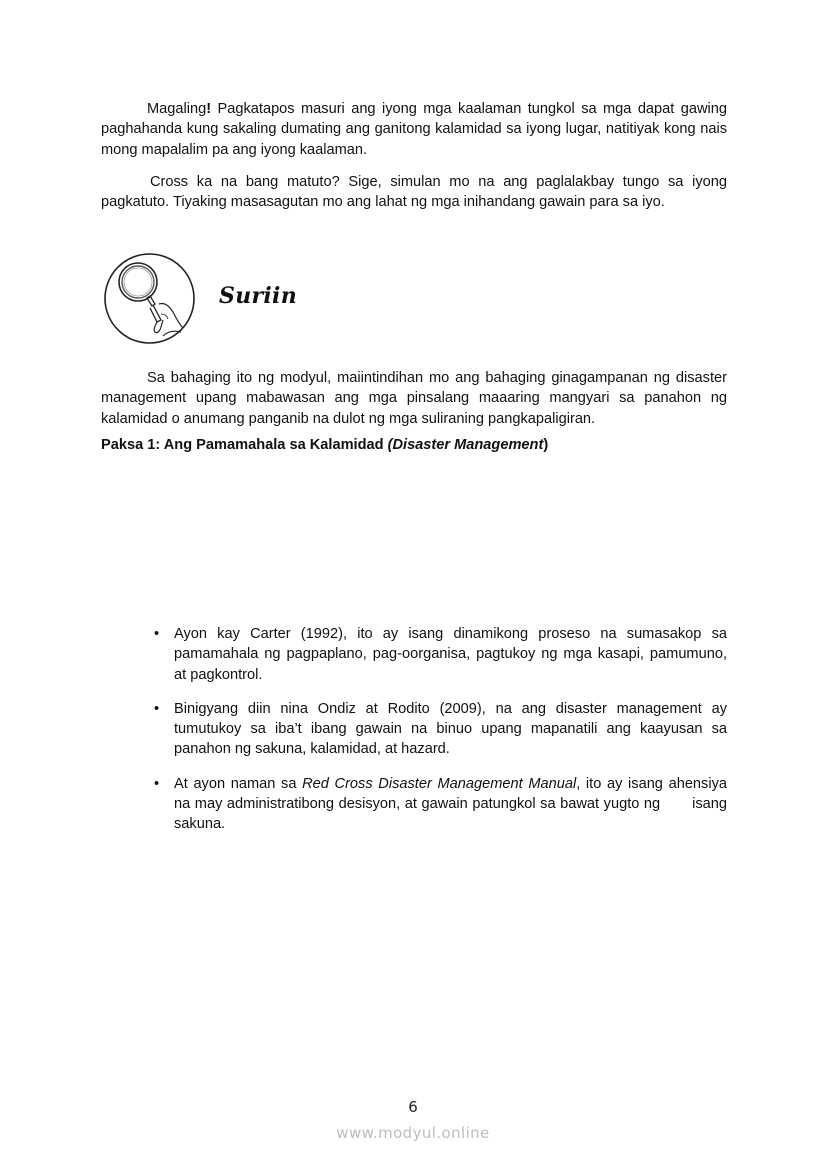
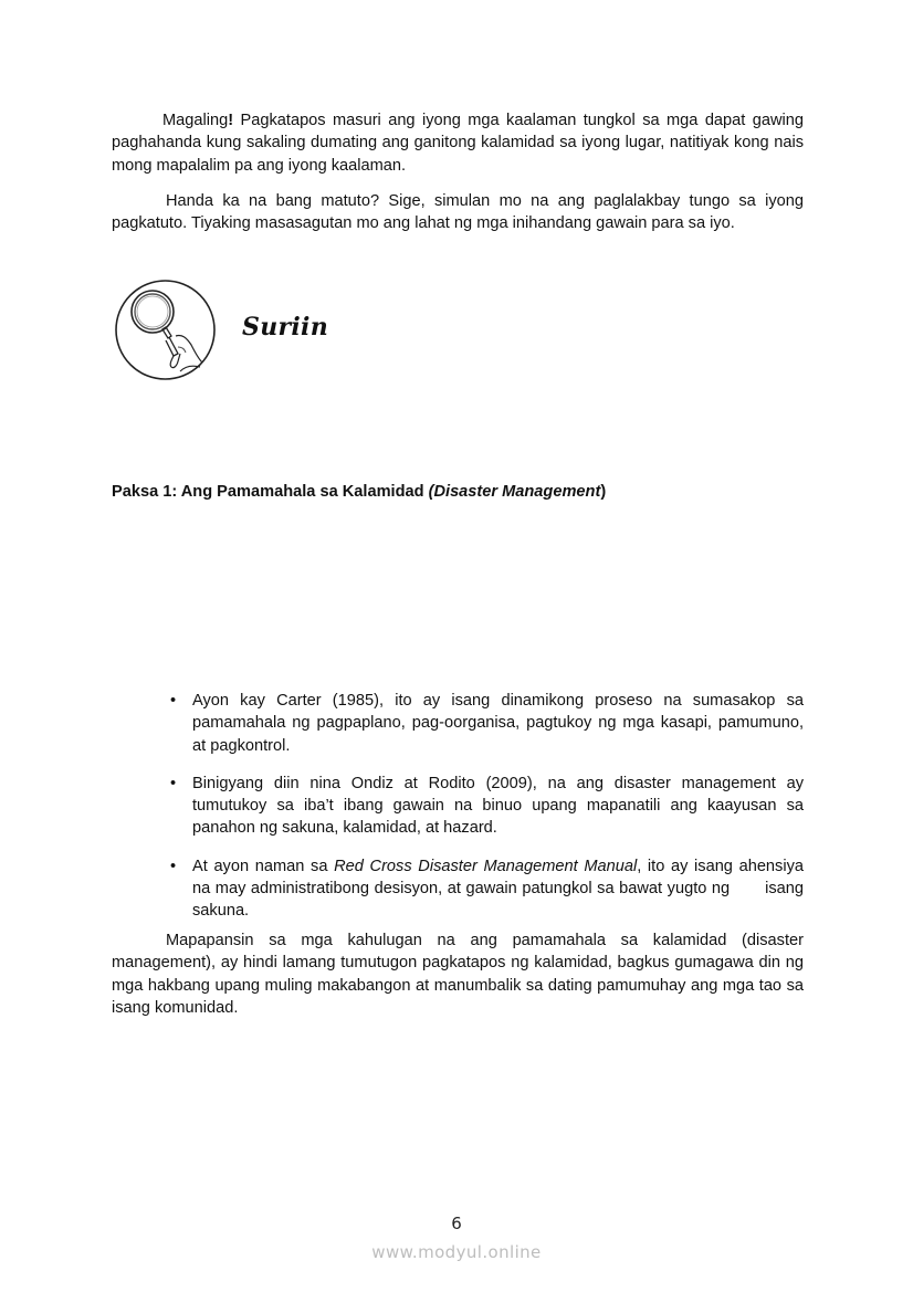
  Magaling! Pagkatapos masuri ang iyong mga kaalaman tungkol sa mga dapat gawing paghahanda kung sakaling dumating ang ganitong kalamidad sa iyong lugar, natitiyak kong nais mong mapalalim pa ang iyong kaalaman.
- Cross ka na bang matuto? Sige, simulan mo na ang paglalakbay tungo sa iyong pagkatuto. Tiyaking masasagutan mo ang lahat ng mga inihandang gawain para sa iyo.
+ Handa ka na bang matuto? Sige, simulan mo na ang paglalakbay tungo sa iyong pagkatuto. Tiyaking masasagutan mo ang lahat ng mga inihandang gawain para sa iyo.
  Suriin
- Sa bahaging ito ng modyul, maiintindihan mo ang bahaging ginagampanan ng disaster management upang mabawasan ang mga pinsalang maaaring mangyari sa panahon ng kalamidad o anumang panganib na dulot ng mga suliraning pangkapaligiran.
  Paksa 1: Ang Pamamahala sa Kalamidad (Disaster Management)
  •
- Ayon kay Carter (1992), ito ay isang dinamikong proseso na sumasakop sa pamamahala ng pagpaplano, pag-oorganisa, pagtukoy ng mga kasapi, pamumuno, at pagkontrol.
+ Ayon kay Carter (1985), ito ay isang dinamikong proseso na sumasakop sa pamamahala ng pagpaplano, pag-oorganisa, pagtukoy ng mga kasapi, pamumuno, at pagkontrol.
  •
  Binigyang diin nina Ondiz at Rodito (2009), na ang disaster management ay tumutukoy sa iba’t ibang gawain na binuo upang mapanatili ang kaayusan sa panahon ng sakuna, kalamidad, at hazard.
  •
  At ayon naman sa Red Cross Disaster Management Manual, ito ay isang ahensiya na may administratibong desisyon, at gawain patungkol sa bawat yugto ng isang sakuna.
+ Mapapansin sa mga kahulugan na ang pamamahala sa kalamidad (disaster management), ay hindi lamang tumutugon pagkatapos ng kalamidad, bagkus gumagawa din ng mga hakbang upang muling makabangon at manumbalik sa dating pamumuhay ang mga tao sa isang komunidad.
  6
  www.modyul.online
